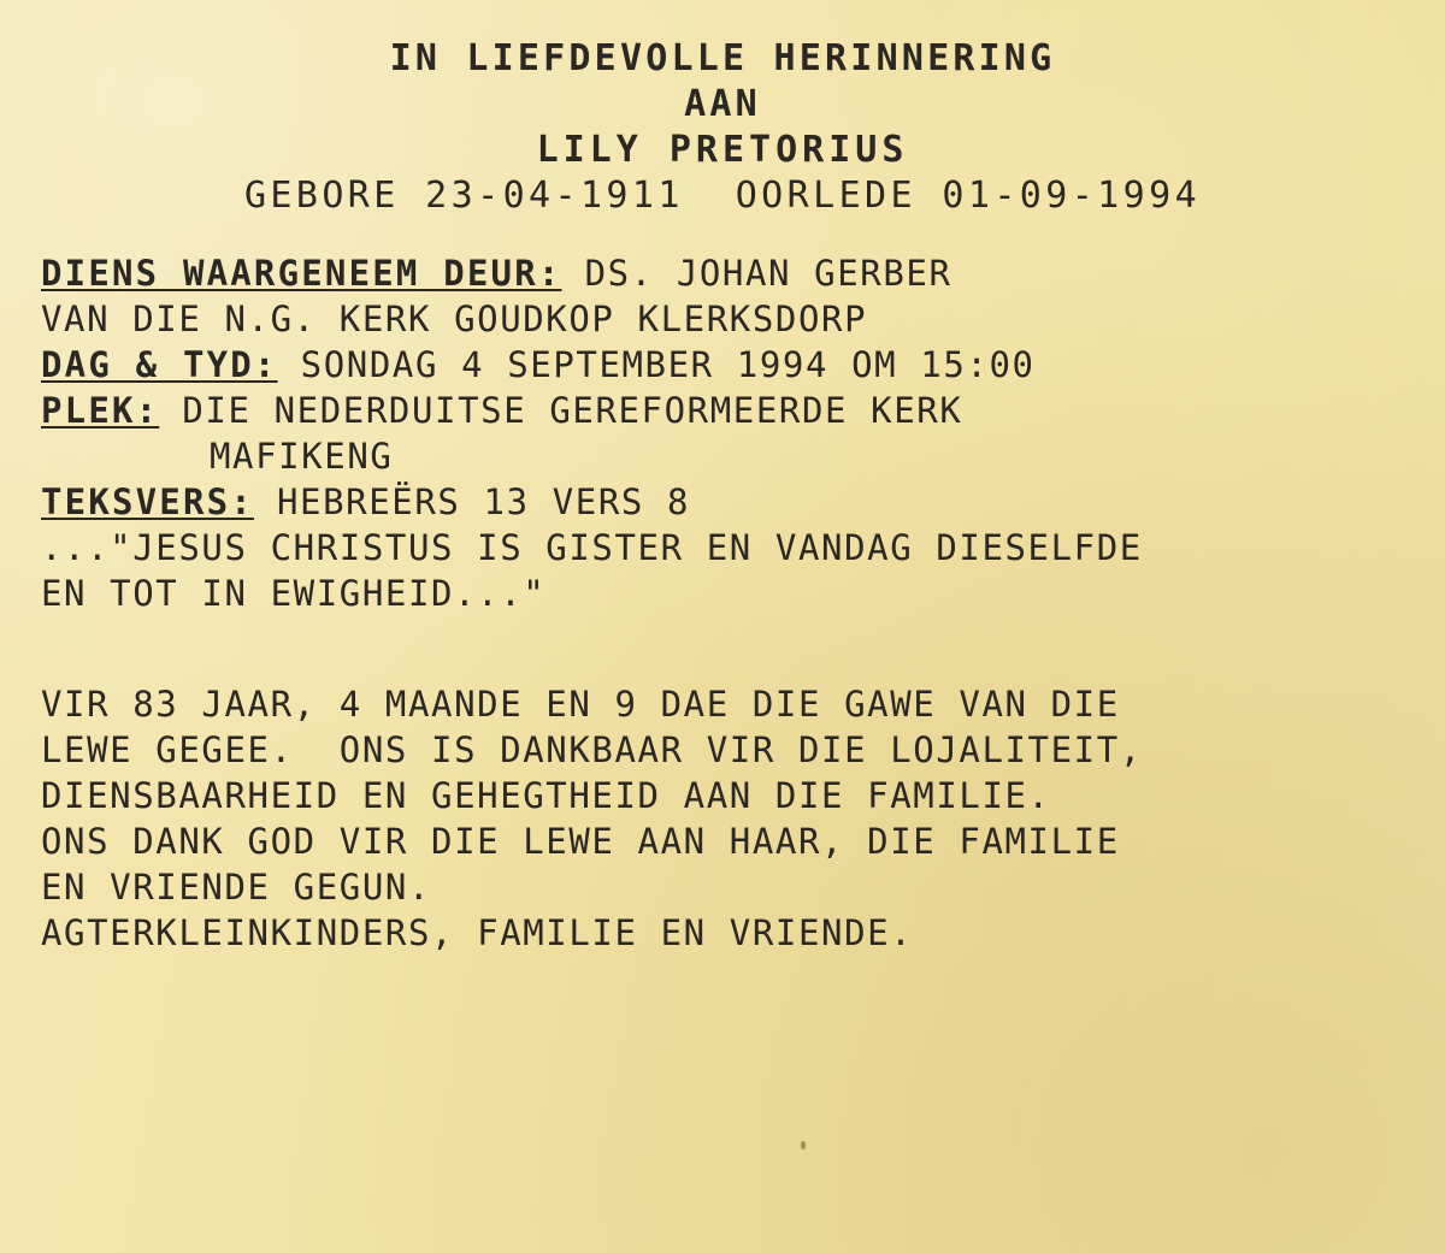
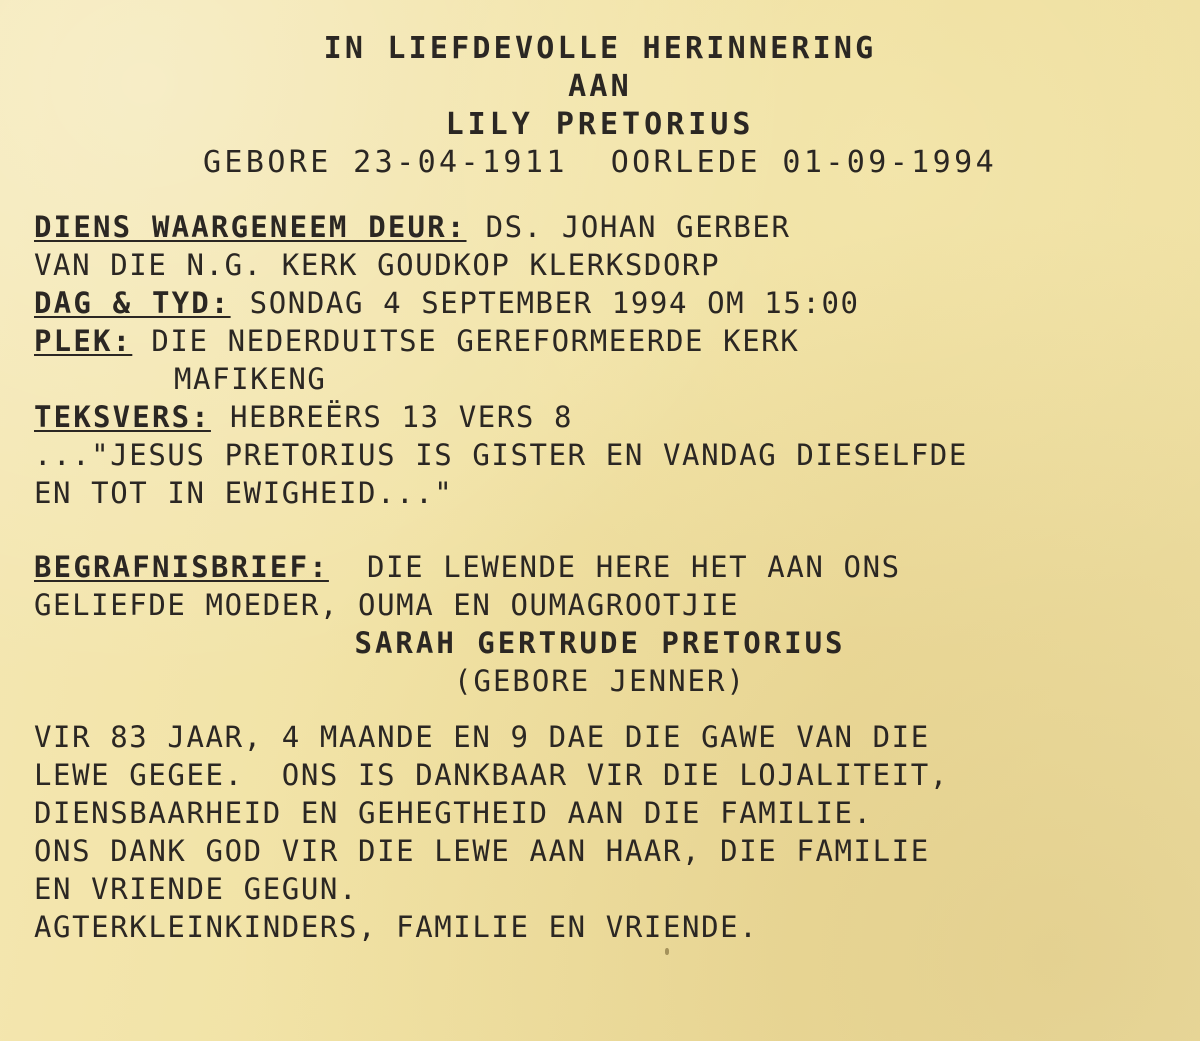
  IN LIEFDEVOLLE HERINNERING
  AAN
  LILY PRETORIUS
  GEBORE 23-04-1911 OORLEDE 01-09-1994
  DIENS WAARGENEEM DEUR: DS. JOHAN GERBER
  VAN DIE N.G. KERK GOUDKOP KLERKSDORP
  DAG & TYD: SONDAG 4 SEPTEMBER 1994 OM 15:00
  PLEK: DIE NEDERDUITSE GEREFORMEERDE KERK
  MAFIKENG
  TEKSVERS: HEBREËRS 13 VERS 8
- ..."JESUS CHRISTUS IS GISTER EN VANDAG DIESELFDE
+ ..."JESUS PRETORIUS IS GISTER EN VANDAG DIESELFDE
  EN TOT IN EWIGHEID..."
+ BEGRAFNISBRIEF: DIE LEWENDE HERE HET AAN ONS
+ GELIEFDE MOEDER, OUMA EN OUMAGROOTJIE
+ SARAH GERTRUDE PRETORIUS
+ (GEBORE JENNER)
  VIR 83 JAAR, 4 MAANDE EN 9 DAE DIE GAWE VAN DIE
  LEWE GEGEE. ONS IS DANKBAAR VIR DIE LOJALITEIT,
  DIENSBAARHEID EN GEHEGTHEID AAN DIE FAMILIE.
  ONS DANK GOD VIR DIE LEWE AAN HAAR, DIE FAMILIE
  EN VRIENDE GEGUN.
  AGTERKLEINKINDERS, FAMILIE EN VRIENDE.
